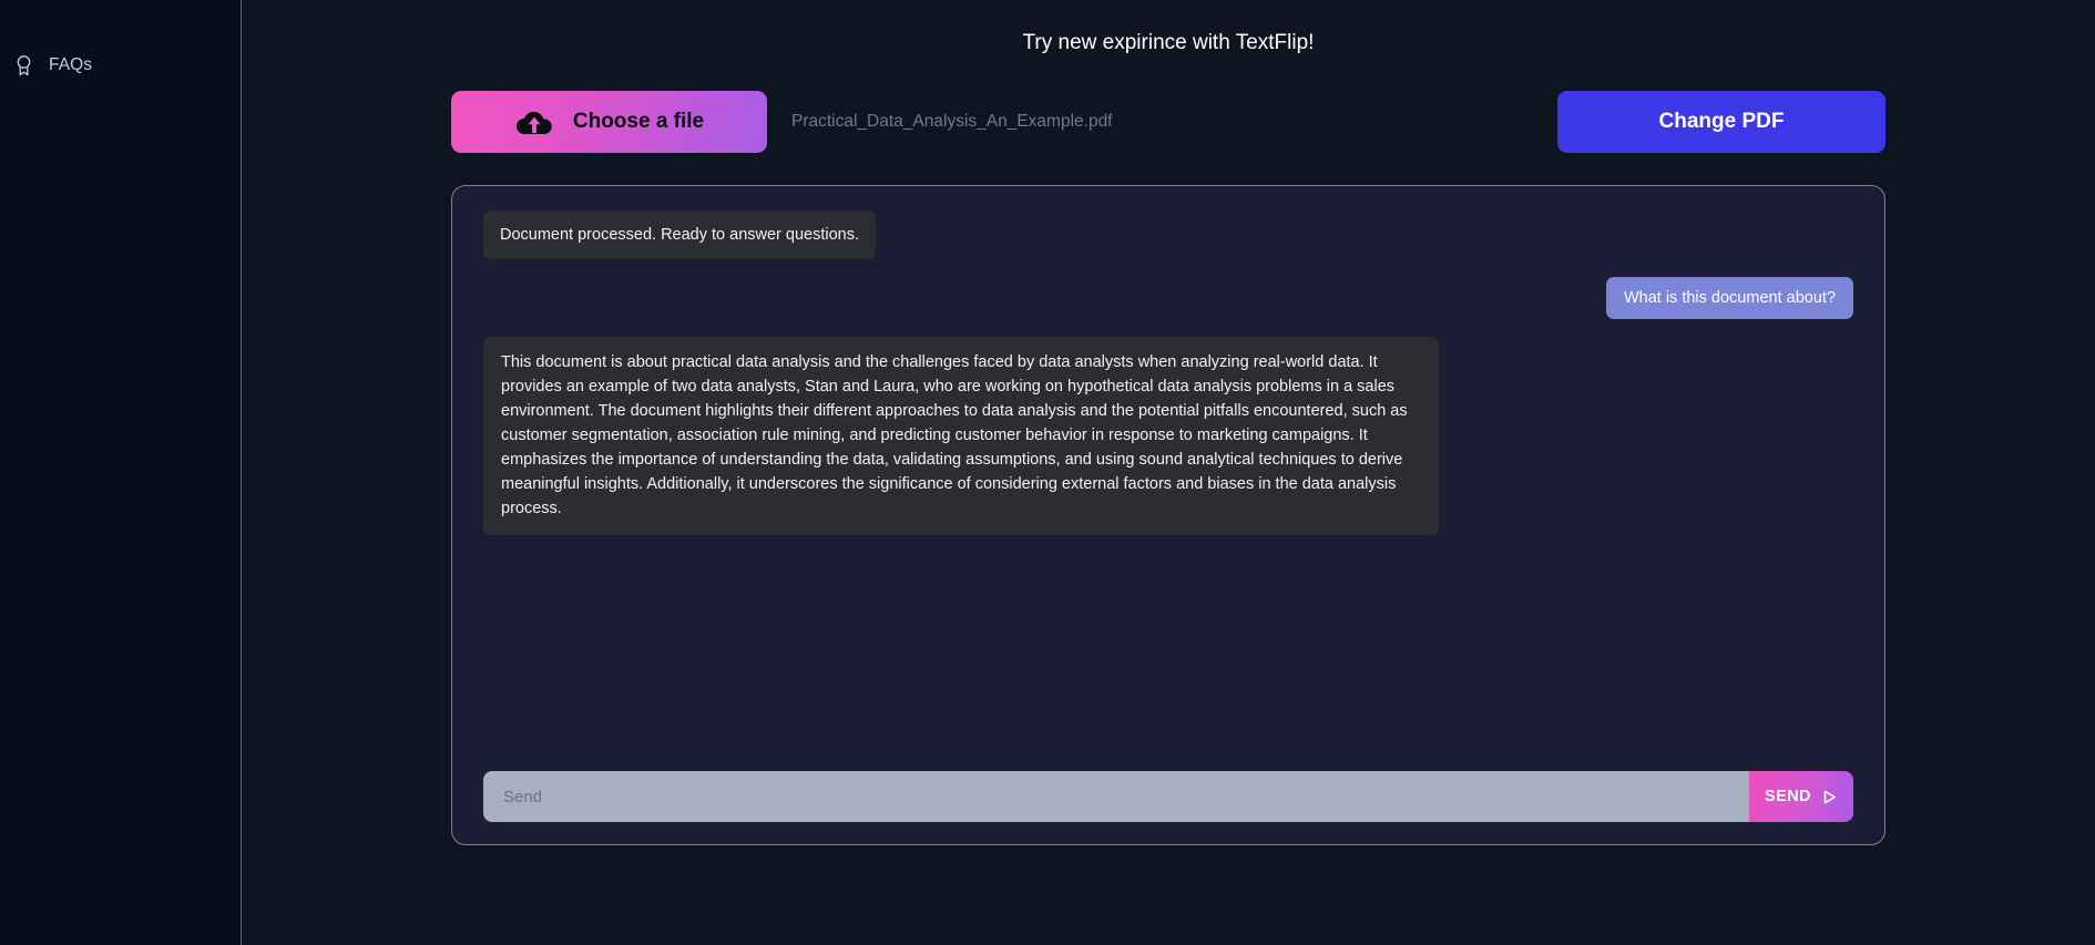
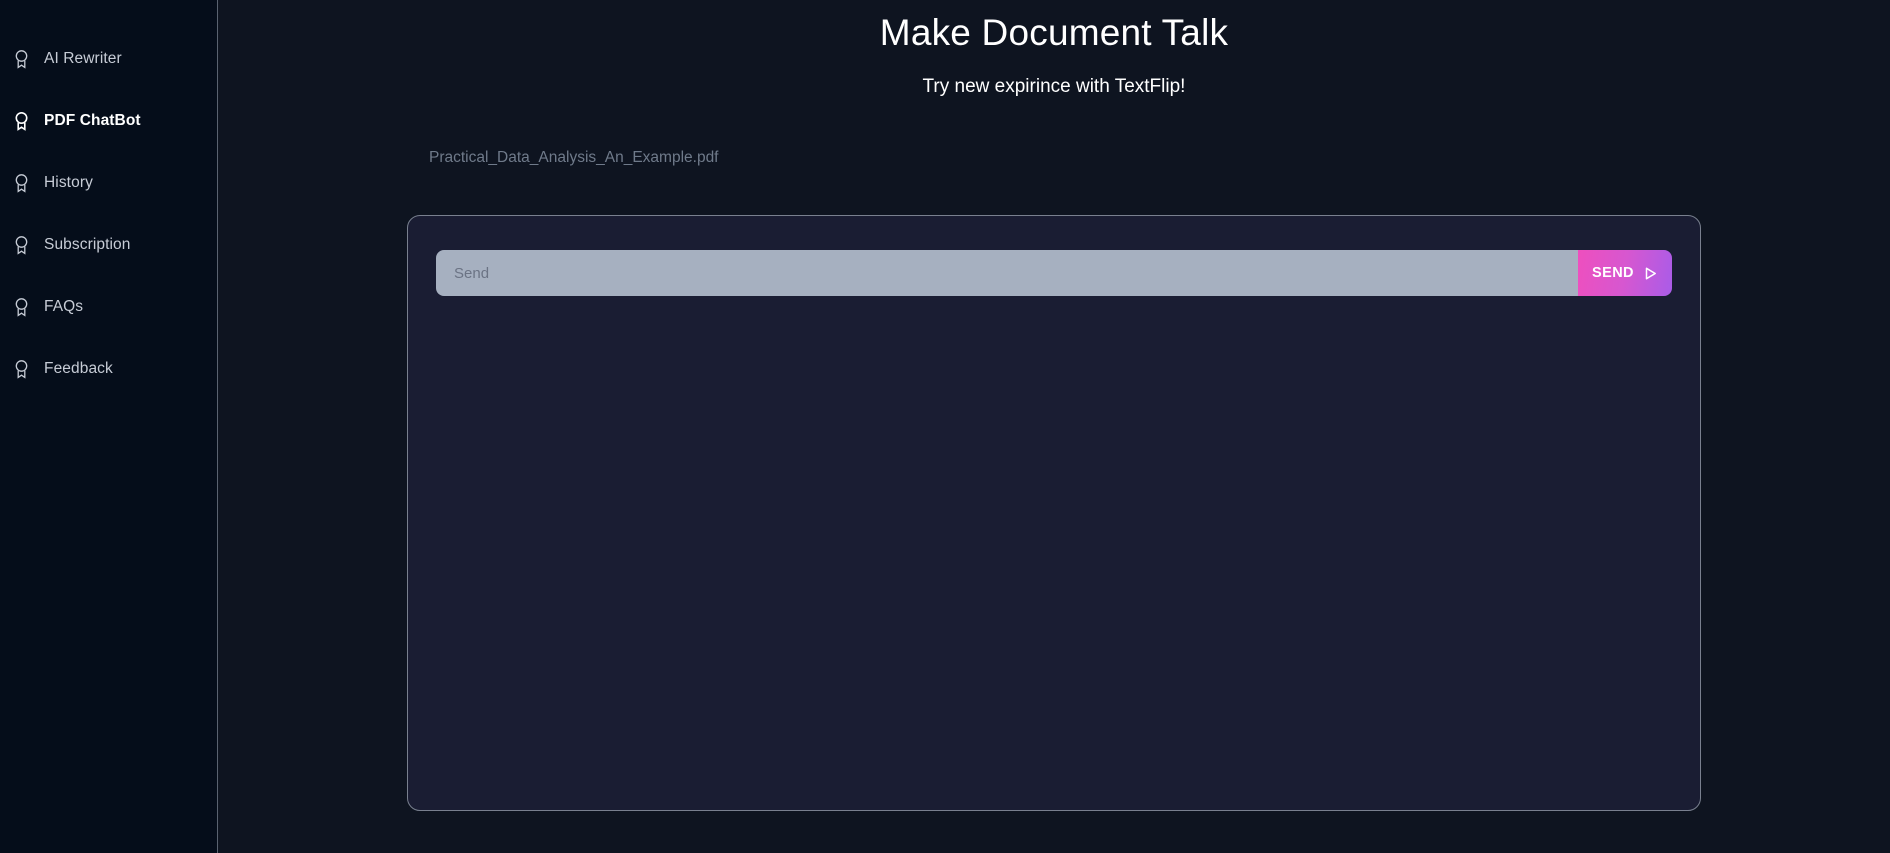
+ AI Rewriter
+ PDF ChatBot
+ History
+ Subscription
  FAQs
+ Feedback
+ Make Document Talk
  Try new expirince with TextFlip!
- Choose a file
  Practical_Data_Analysis_An_Example.pdf
- Change PDF
- Document processed. Ready to answer questions.
- What is this document about?
- This document is about practical data analysis and the challenges faced by data analysts when analyzing real-world data. It provides an example of two data analysts, Stan and Laura, who are working on hypothetical data analysis problems in a sales environment. The document highlights their different approaches to data analysis and the potential pitfalls encountered, such as customer segmentation, association rule mining, and predicting customer behavior in response to marketing campaigns. It emphasizes the importance of understanding the data, validating assumptions, and using sound analytical techniques to derive meaningful insights. Additionally, it underscores the significance of considering external factors and biases in the data analysis process.
  Send
  SEND
